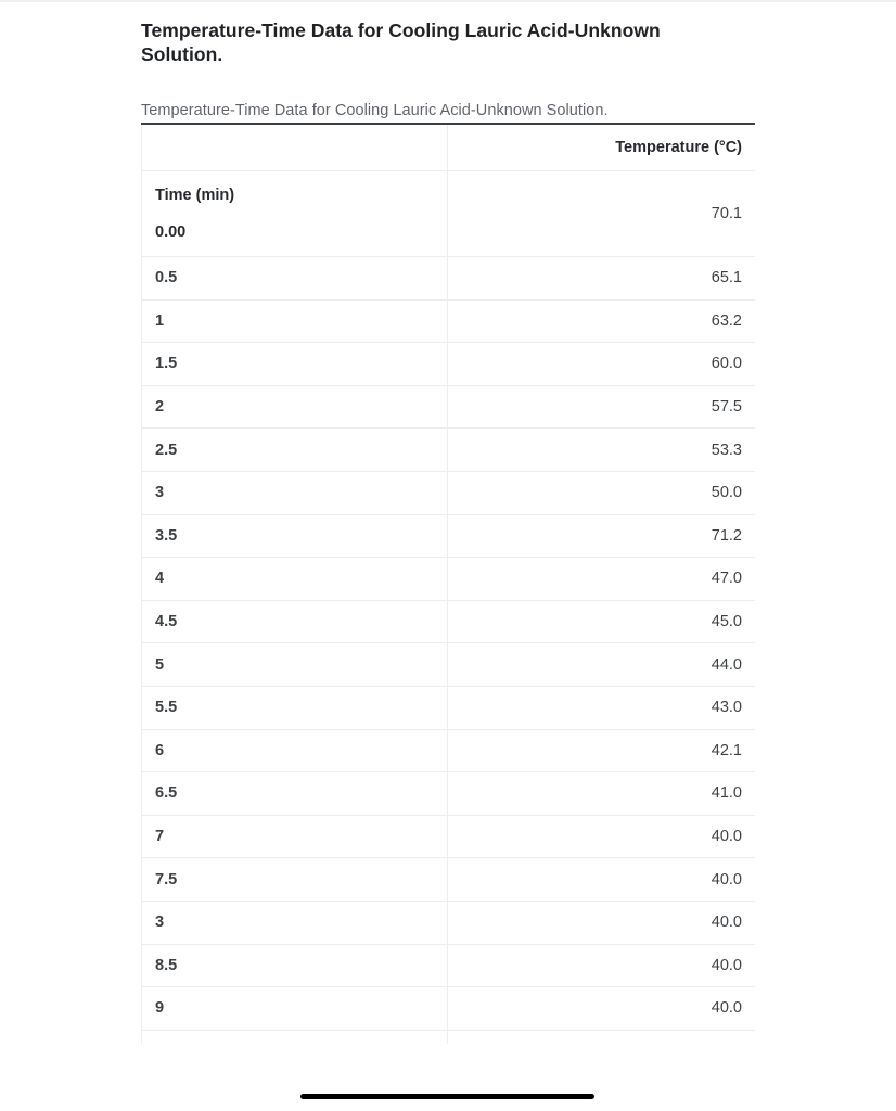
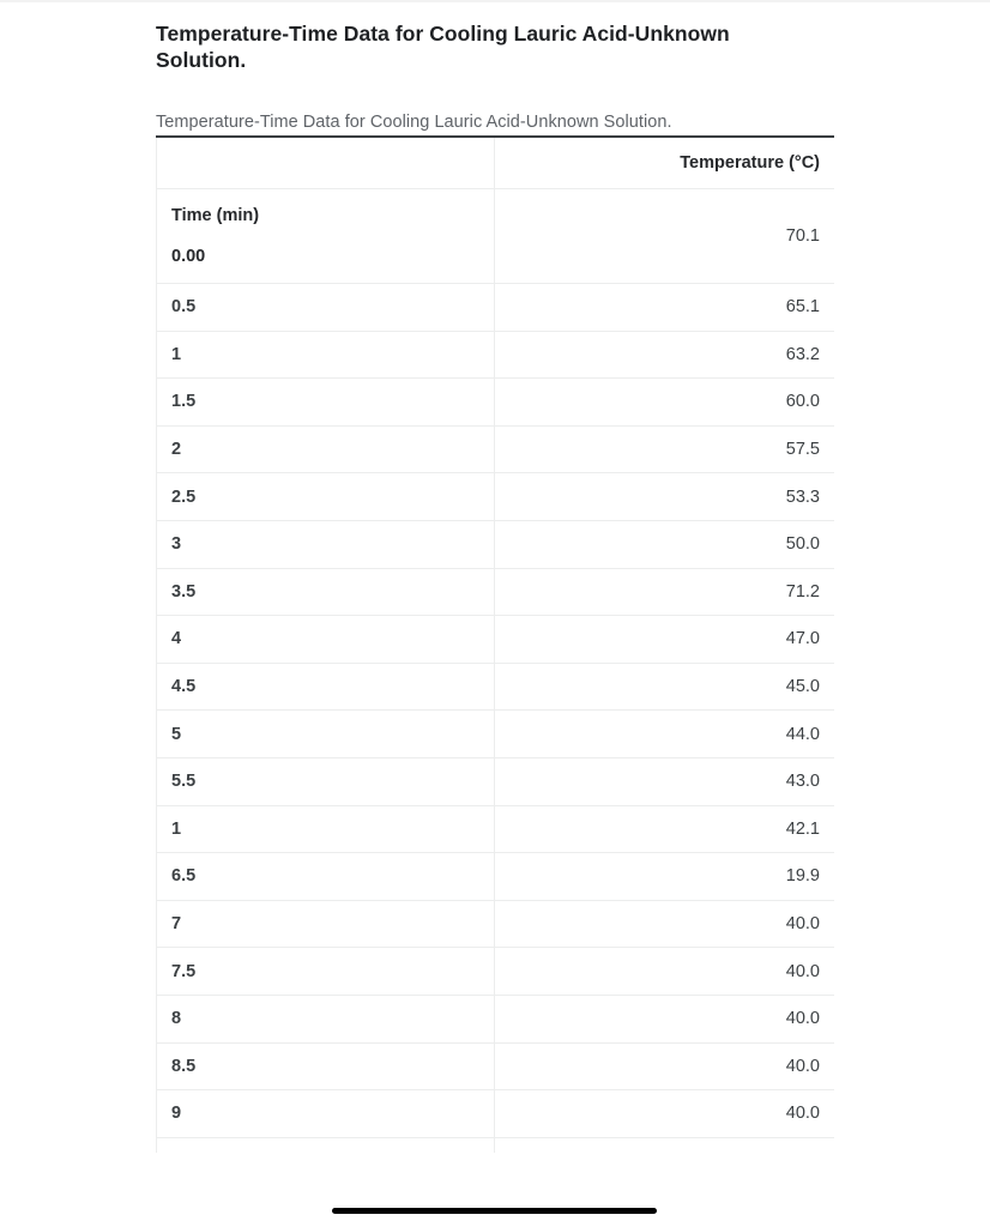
  Temperature-Time Data for Cooling Lauric Acid-Unknown Solution.
  Temperature-Time Data for Cooling Lauric Acid-Unknown Solution.
  	Temperature (°C)
  Time (min) 0.00	70.1
  0.5	65.1
  1	63.2
  1.5	60.0
  2	57.5
  2.5	53.3
  3	50.0
  3.5	71.2
  4	47.0
  4.5	45.0
  5	44.0
  5.5	43.0
- 6	42.1
+ 1	42.1
- 6.5	41.0
+ 6.5	19.9
  7	40.0
  7.5	40.0
- 3	40.0
+ 8	40.0
  8.5	40.0
  9	40.0
